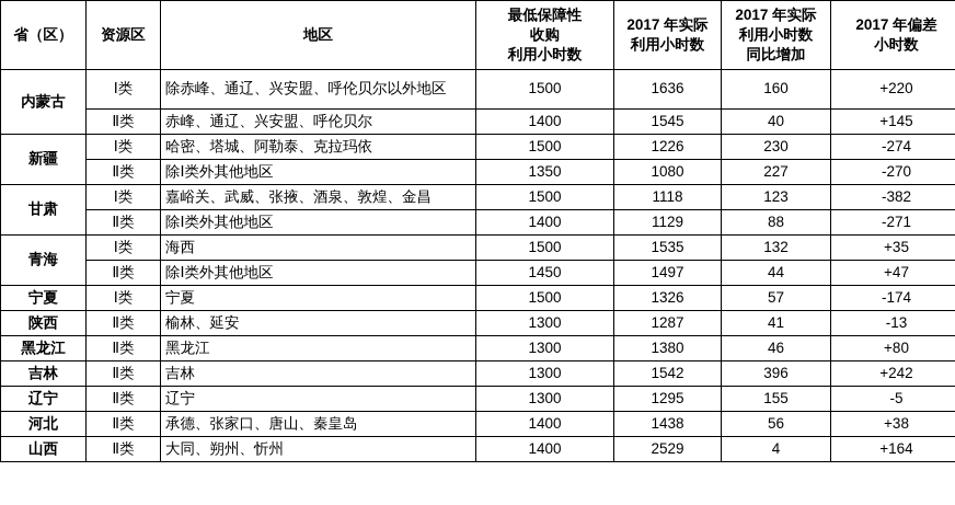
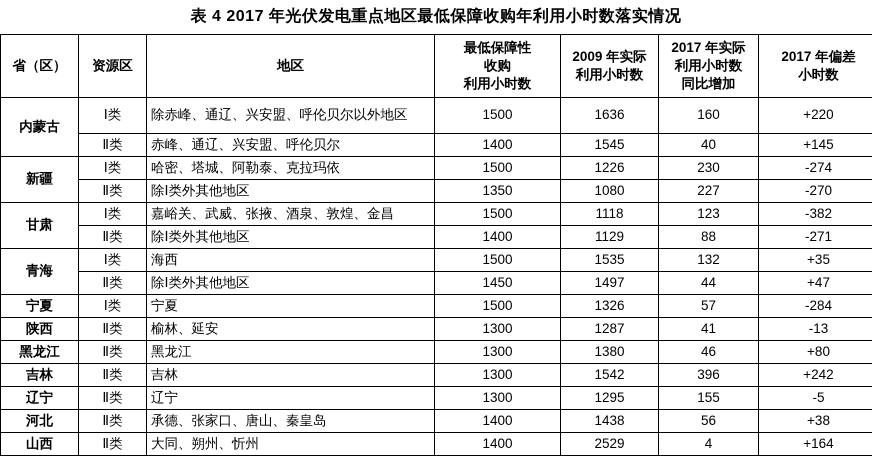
+ 表 4 2017 年光伏发电重点地区最低保障收购年利用小时数落实情况
- 省（区）	资源区	地区	最低保障性 收购 利用小时数	2017 年实际 利用小时数	2017 年实际 利用小时数 同比增加	2017 年偏差 小时数
+ 省（区）	资源区	地区	最低保障性 收购 利用小时数	2009 年实际 利用小时数	2017 年实际 利用小时数 同比增加	2017 年偏差 小时数
  内蒙古	Ⅰ类	除赤峰、通辽、兴安盟、呼伦贝尔以外地区	1500	1636	160	+220
  Ⅱ类	赤峰、通辽、兴安盟、呼伦贝尔	1400	1545	40	+145
  新疆	Ⅰ类	哈密、塔城、阿勒泰、克拉玛依	1500	1226	230	-274
  Ⅱ类	除Ⅰ类外其他地区	1350	1080	227	-270
  甘肃	Ⅰ类	嘉峪关、武威、张掖、酒泉、敦煌、金昌	1500	1118	123	-382
  Ⅱ类	除Ⅰ类外其他地区	1400	1129	88	-271
  青海	Ⅰ类	海西	1500	1535	132	+35
  Ⅱ类	除Ⅰ类外其他地区	1450	1497	44	+47
- 宁夏	Ⅰ类	宁夏	1500	1326	57	-174
+ 宁夏	Ⅰ类	宁夏	1500	1326	57	-284
  陕西	Ⅱ类	榆林、延安	1300	1287	41	-13
  黑龙江	Ⅱ类	黑龙江	1300	1380	46	+80
  吉林	Ⅱ类	吉林	1300	1542	396	+242
  辽宁	Ⅱ类	辽宁	1300	1295	155	-5
  河北	Ⅱ类	承德、张家口、唐山、秦皇岛	1400	1438	56	+38
  山西	Ⅱ类	大同、朔州、忻州	1400	2529	4	+164
